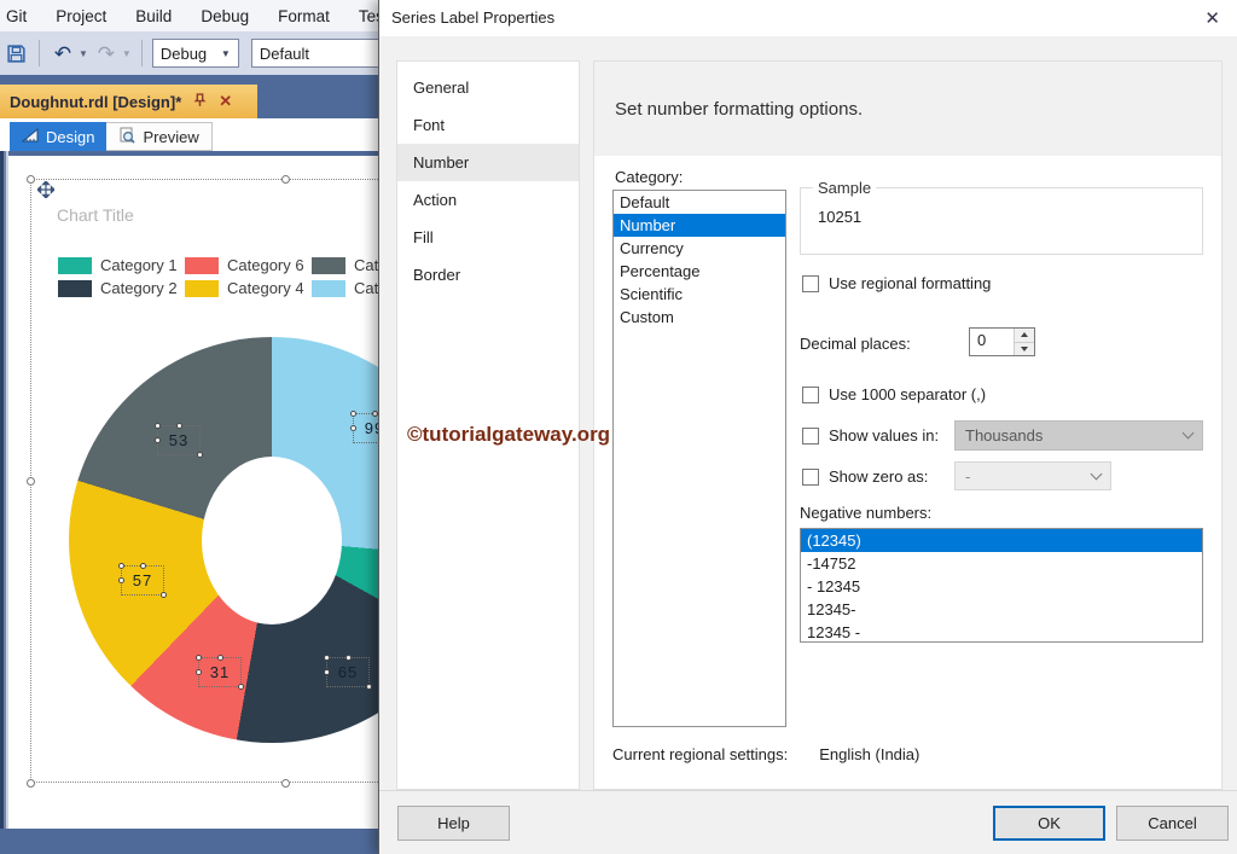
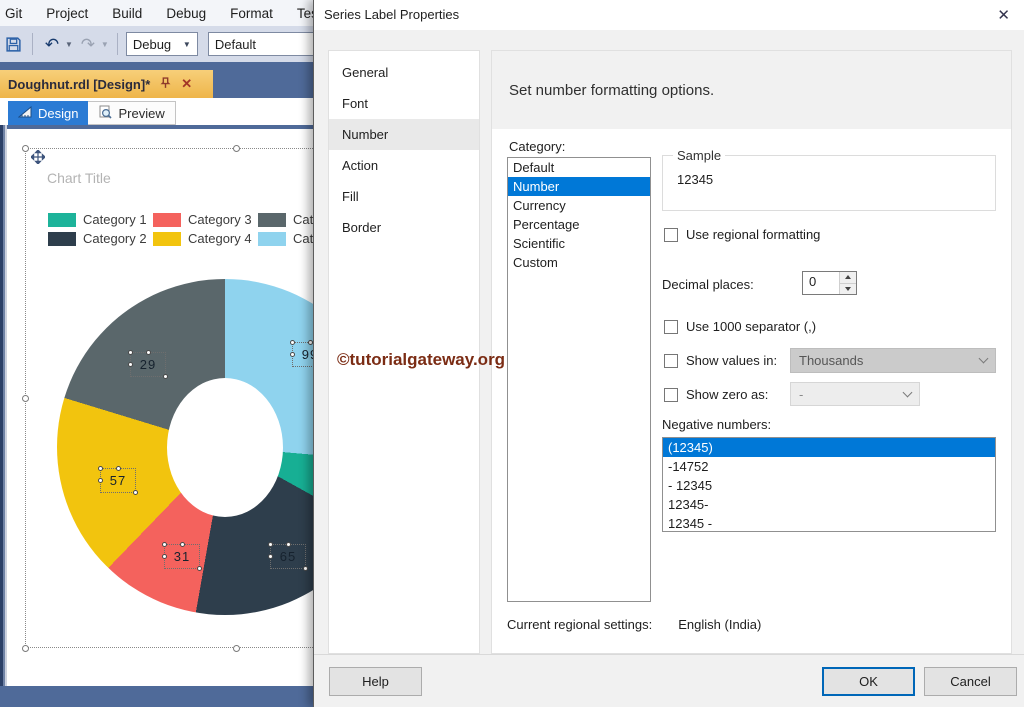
  Git
  Project
  Build
  Debug
  Format
  ↶
  ▼
  ↷
  ▼
  Debug
  ▼
  Default
  Doughnut.rdl [Design]*
  ✕
  Design
  Preview
  Chart Title
  Category 1
  Category 2
- Category 6
+ Category 3
  Category 4
  Cat
  Cat
  65
  31
  57
- 53
+ 29
  Series Label Properties
  ✕
  General
  Font
  Number
  Action
  Fill
  Border
  Set number formatting options.
  Category:
  Default
  Number
  Currency
  Percentage
  Scientific
  Custom
  Sample
- 10251
+ 12345
  Use regional formatting
  Decimal places:
  0
  Use 1000 separator (,)
  Show values in:
  Thousands
  Show zero as:
  -
  Negative numbers:
  (12345)
  -14752
  - 12345
  12345-
  12345 -
  Current regional settings:
  English (India)
  Help
  OK
  Cancel
  ©tutorialgateway.org
